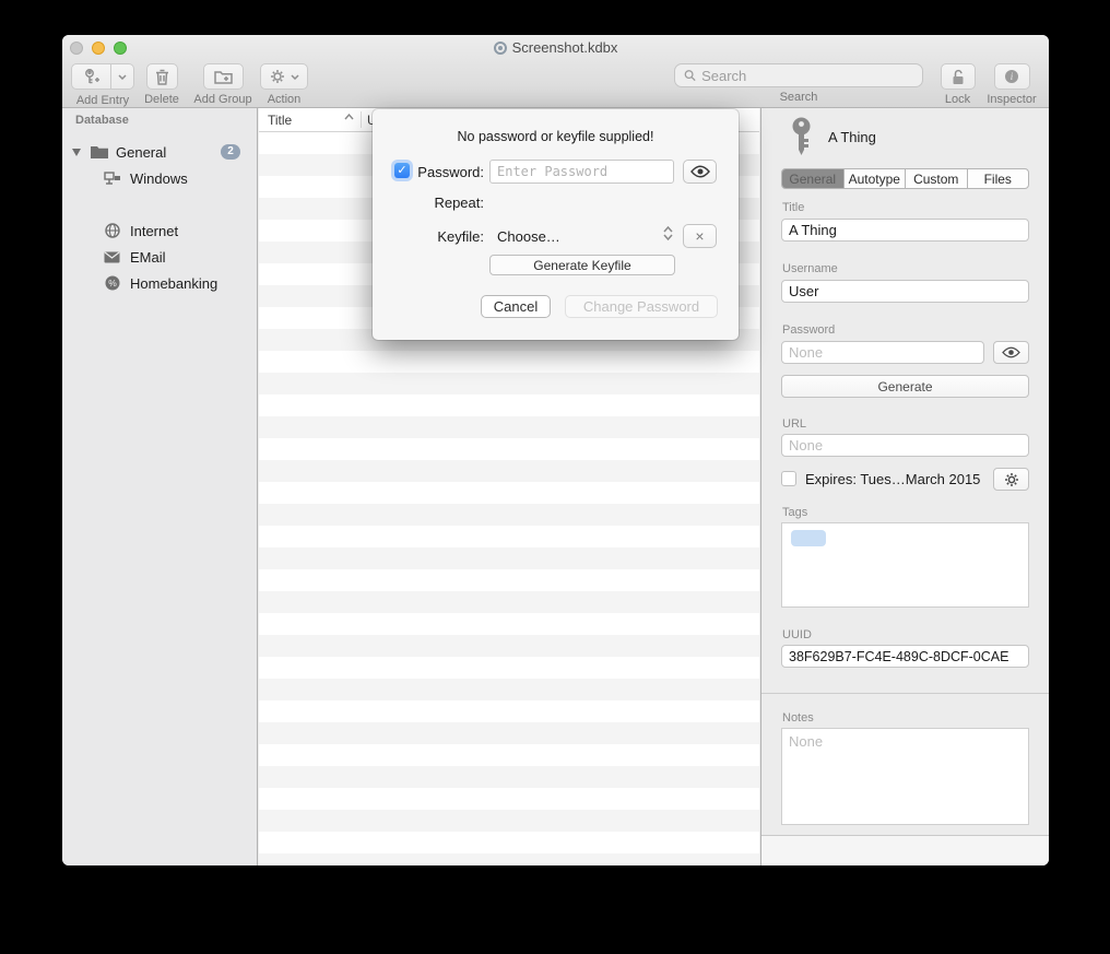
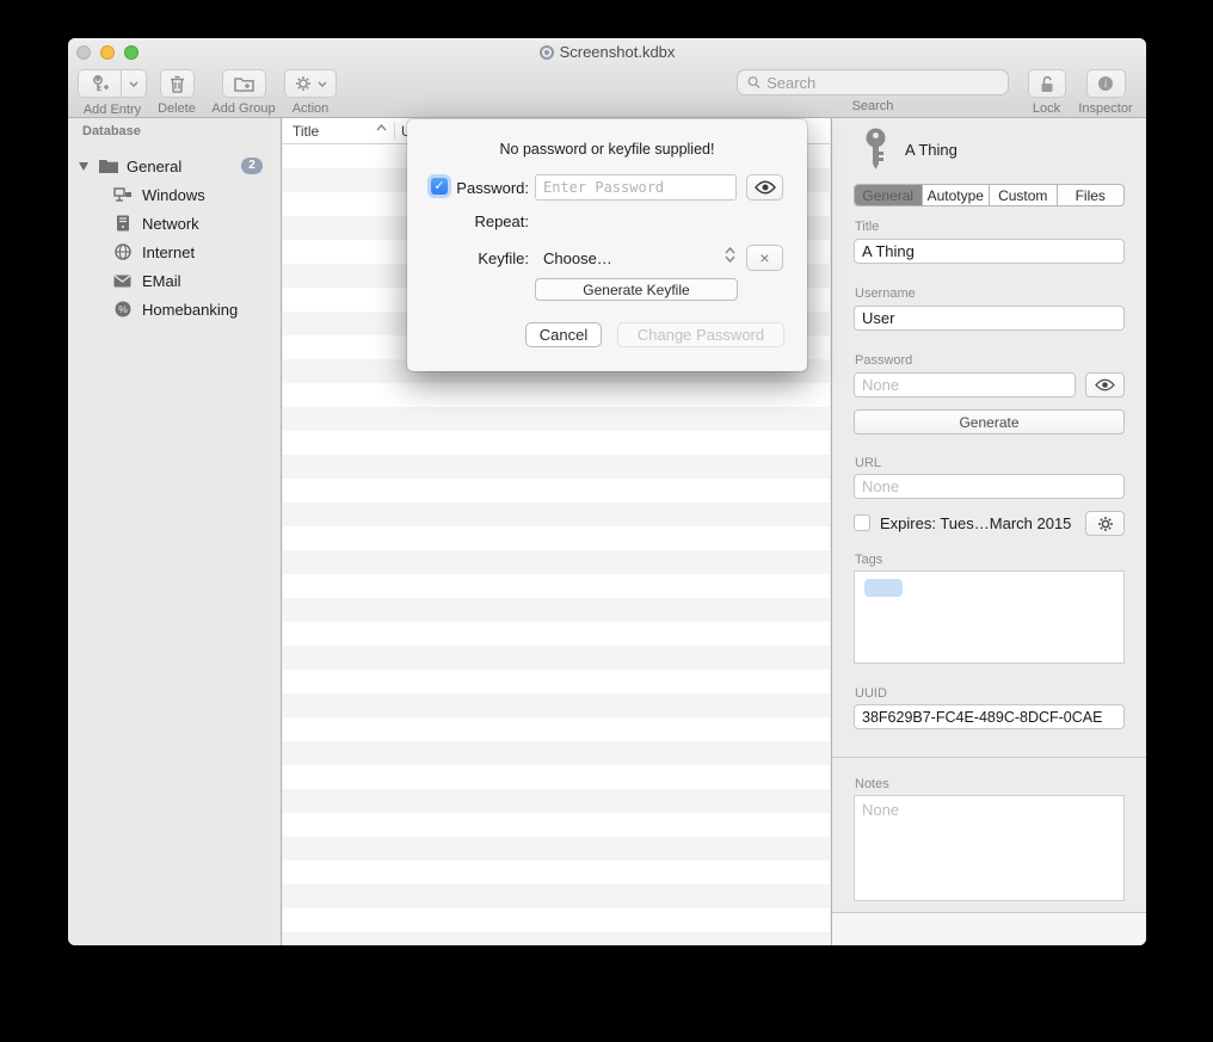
  Screenshot.kdbx
  Add Entry
  Delete
  Add Group
  Action
  Search
  Search
  Lock
  i
  Inspector
  Database
  General
  2
  Windows
+ Network
  Internet
  EMail
  %
  Homebanking
  Title
  A Thing
  General
  Autotype
  Custom
  Files
  Title
  A Thing
  Username
  User
  Password
  None
  Generate
  URL
  None
  Expires: Tues…March 2015
  Tags
  UUID
  38F629B7-FC4E-489C-8DCF-0CAE
  Notes
  None
  No password or keyfile supplied!
  ✓
  Password:
  Enter Password
  Repeat:
  Keyfile:
  Choose…
  ×
  Generate Keyfile
  Cancel
  Change Password
